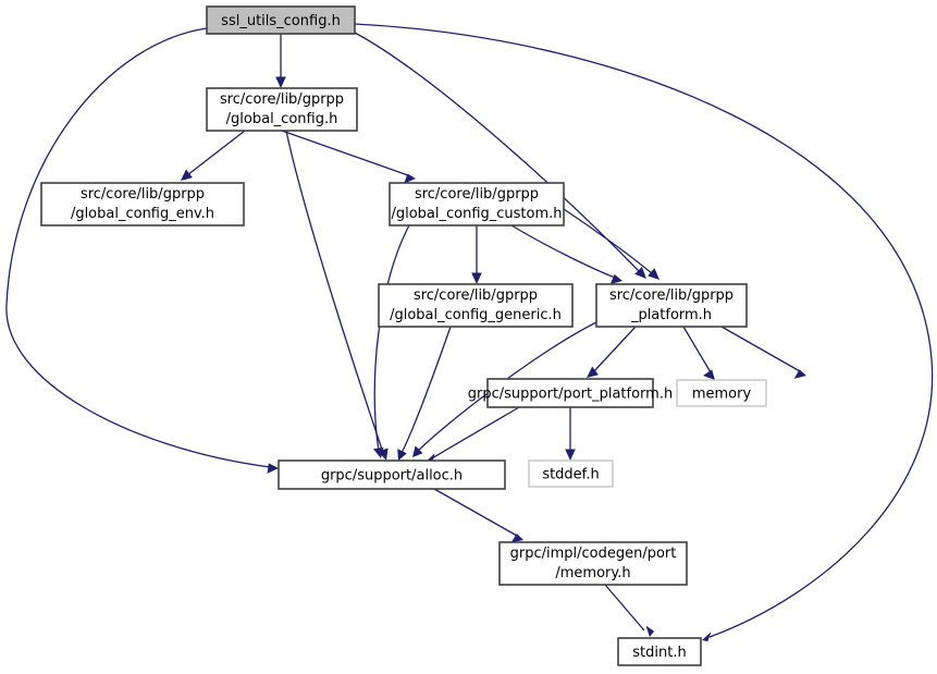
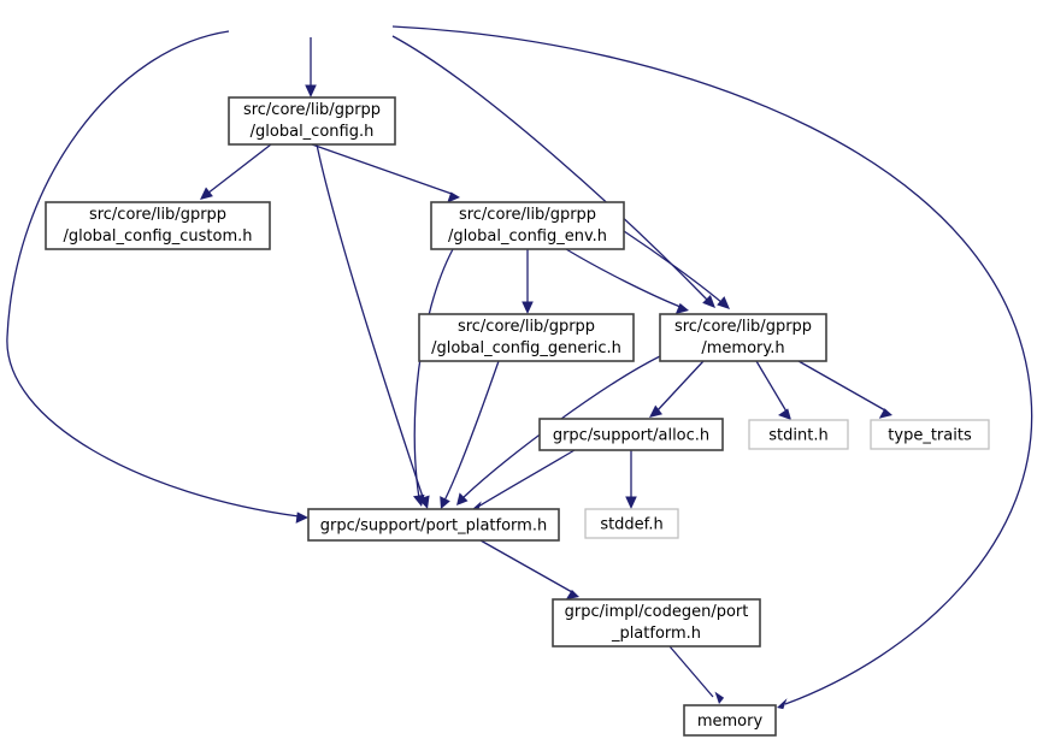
- ssl_utils_config.h
  src/core/lib/gprpp
  /global_config.h
  src/core/lib/gprpp
- /global_config_env.h
+ /global_config_custom.h
  src/core/lib/gprpp
- /global_config_custom.h
+ /global_config_env.h
  src/core/lib/gprpp
  /global_config_generic.h
  src/core/lib/gprpp
- _platform.h
+ /memory.h
- grpc/support/port_platform.h
+ grpc/support/alloc.h
- memory
+ stdint.h
+ type_traits
- grpc/support/alloc.h
+ grpc/support/port_platform.h
  stddef.h
  grpc/impl/codegen/port
- /memory.h
+ _platform.h
- stdint.h
+ memory
